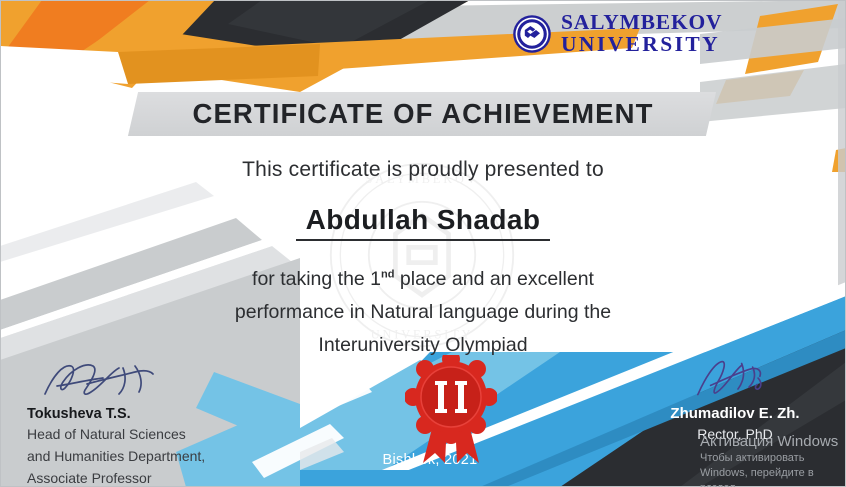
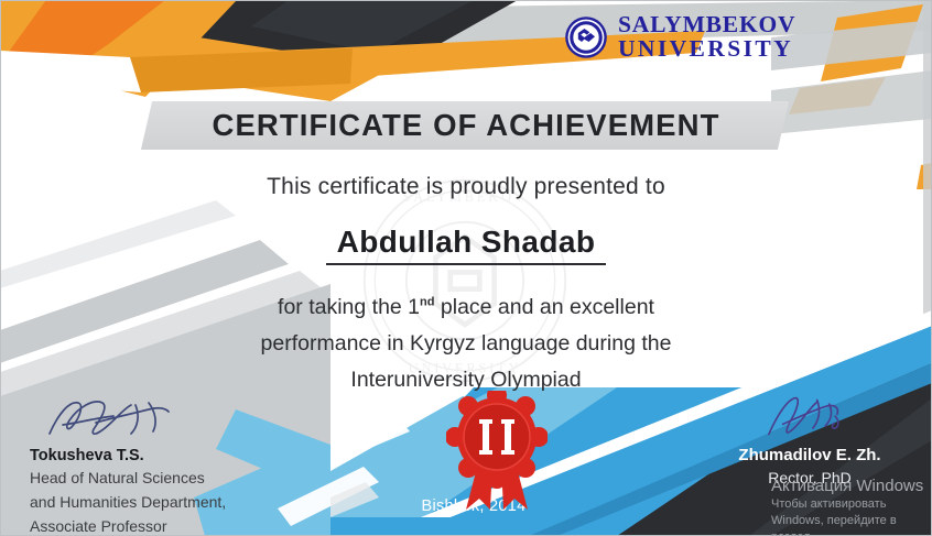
  SALYMBEKOV
  UNIVERSITY
  SALYMBEKOV
  UNIVERSITY
  CERTIFICATE OF ACHIEVEMENT
  This certificate is proudly presented to
  Abdullah Shadab
  for taking the 1nd place and an excellent
- performance in Natural language during the
+ performance in Kyrgyz language during the
  Interuniversity Olympiad
  Tokusheva T.S.
  Head of Natural Sciences
  and Humanities Department,
  Associate Professor
  Zhumadilov E. Zh.
  Rector, PhD
- Bishkek, 2021
+ Bishkek, 2014
  Активация Windows
  Чтобы активировать Windows, перейдите в
